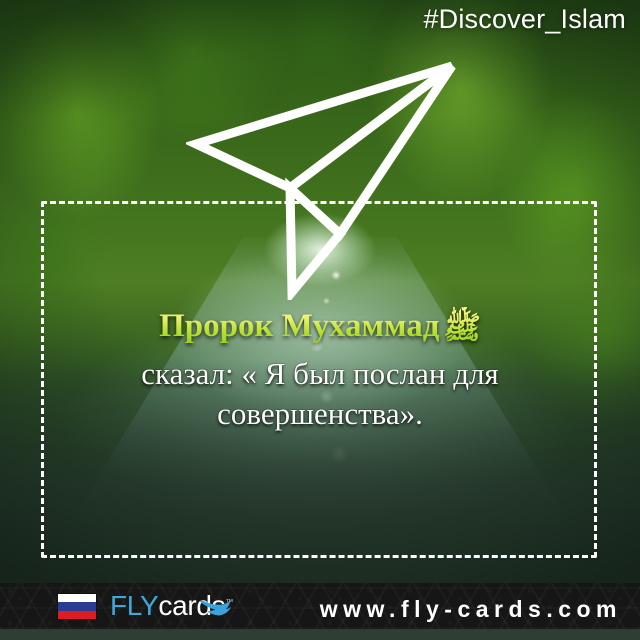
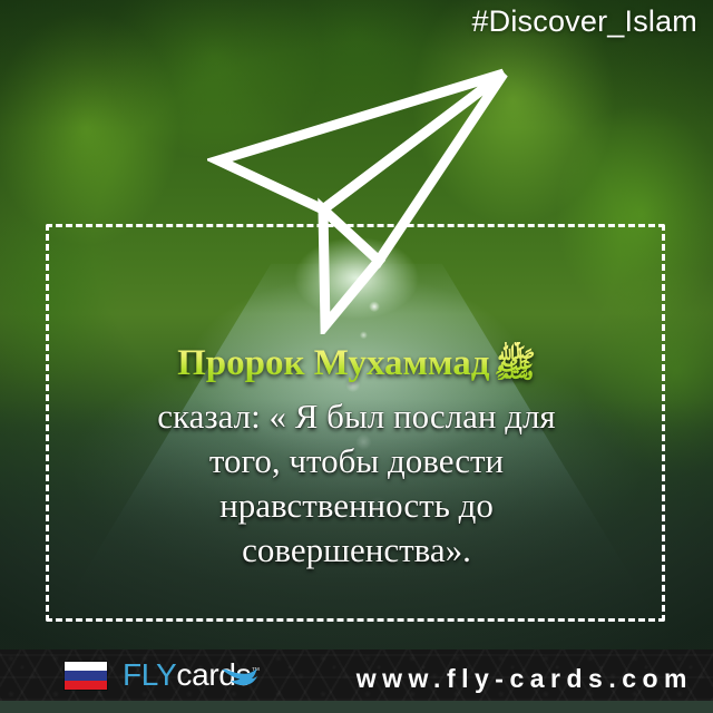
  #Discover_Islam
  Пророк Мухаммадﷺ
  сказал: « Я был послан для
+ того, чтобы довести
+ нравственность до
  совершенства».
  FLYcard
  www.fly-cards.com
